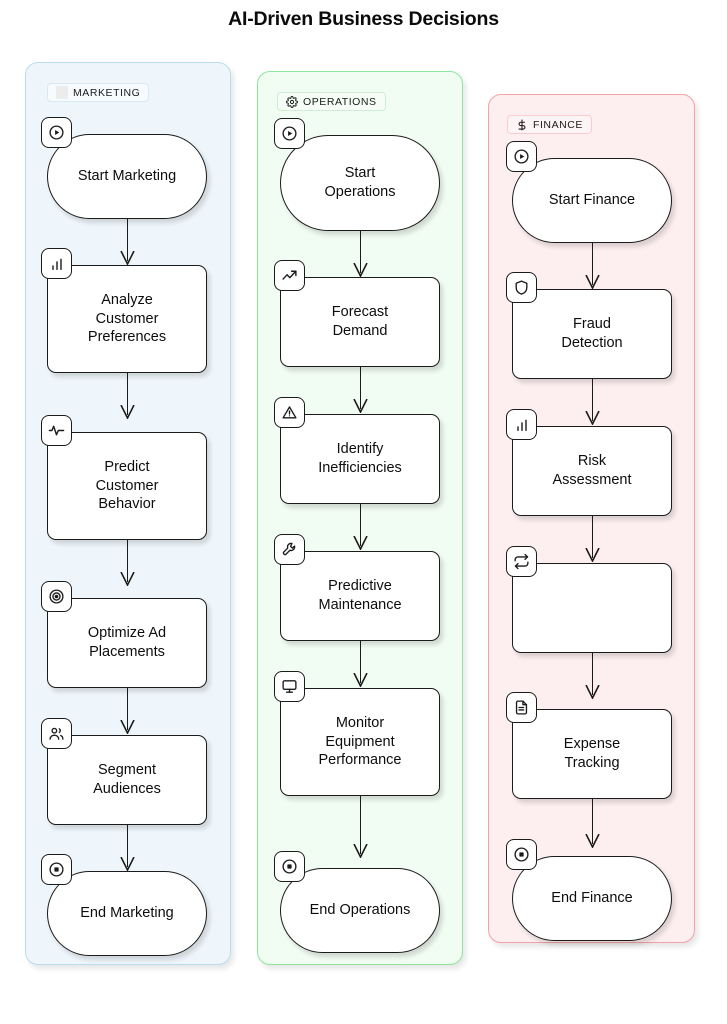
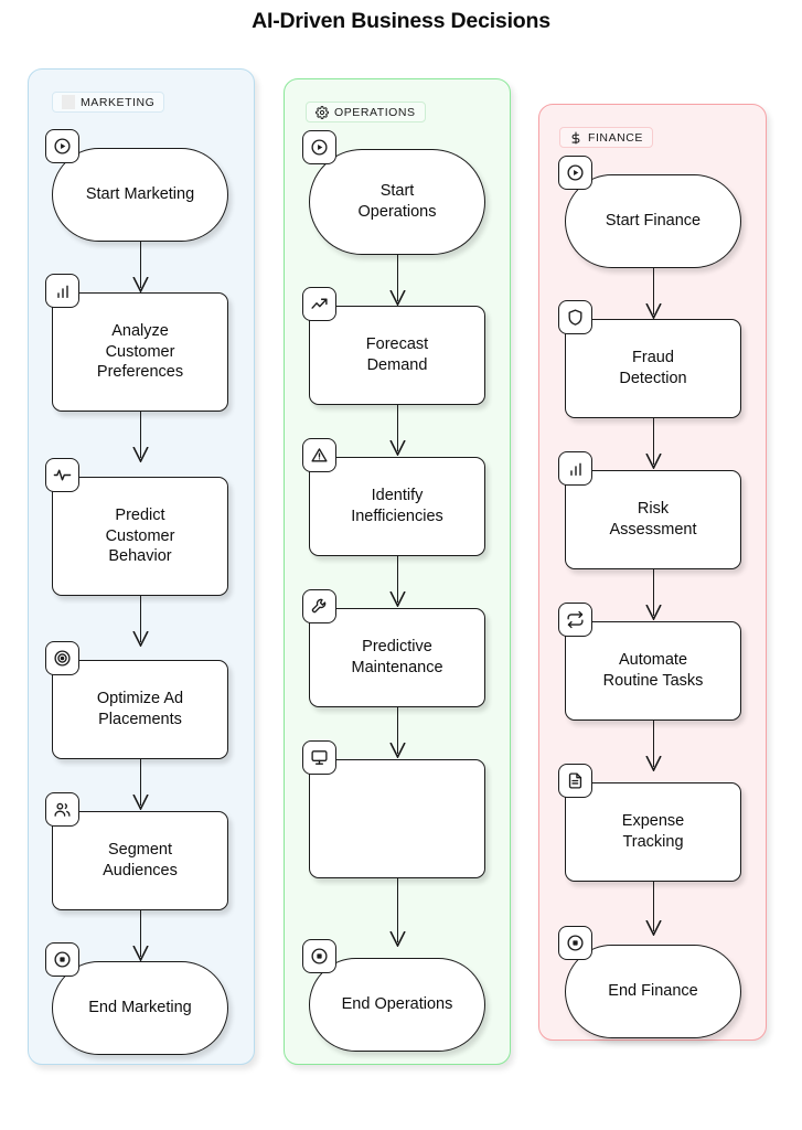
  AI-Driven Business Decisions
  MARKETING
  Start Marketing
  Analyze
  Customer
  Preferences
  Predict
  Customer
  Behavior
  Optimize Ad
  Placements
  Segment
  Audiences
  End Marketing
  OPERATIONS
  Start
  Operations
  Forecast
  Demand
  Identify
  Inefficiencies
  Predictive
  Maintenance
- Monitor
- Equipment
- Performance
  End Operations
  FINANCE
  Start Finance
  Fraud
  Detection
  Risk
  Assessment
+ Automate
+ Routine Tasks
  Expense
  Tracking
  End Finance
